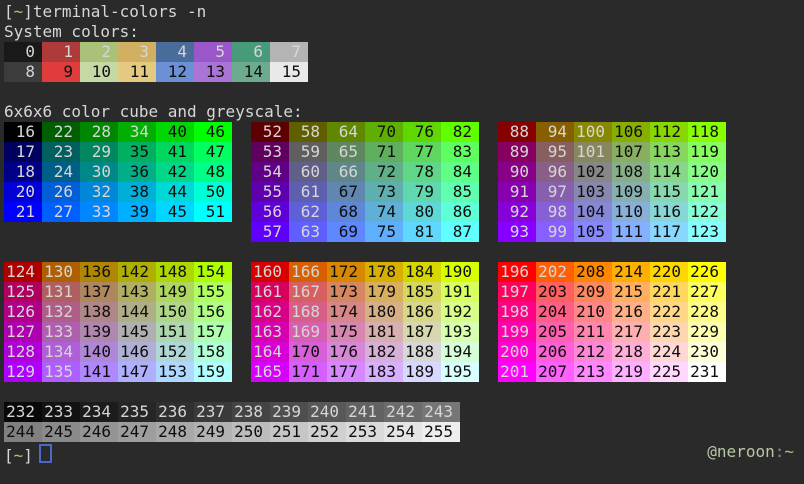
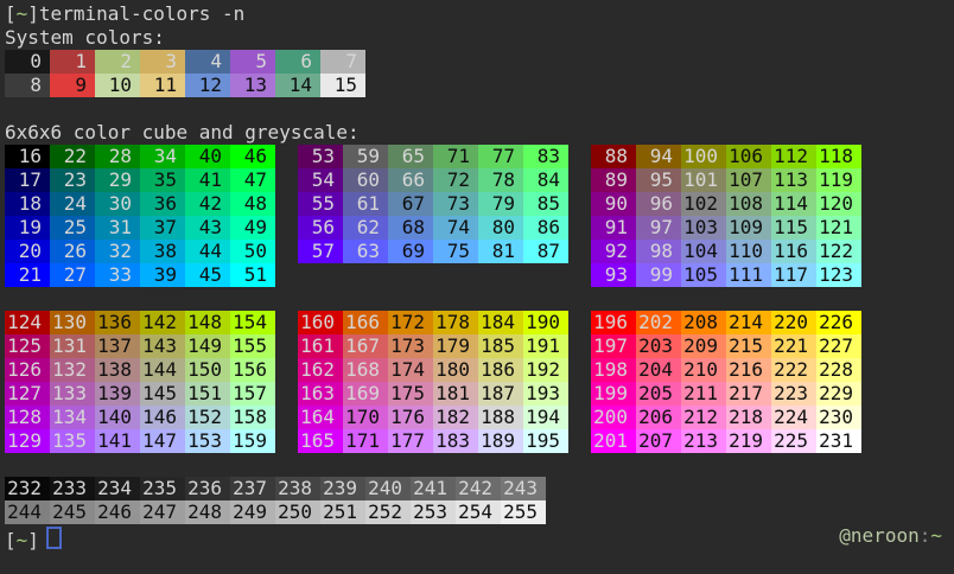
  [~]terminal-colors -n
  System colors:
  0 1 2 3 4 5 6 7
  8 9 10 11 12 13 14 15
  6x6x6 color cube and greyscale:
  16 22 28 34 40 46
  17 23 29 35 41 47
  18 24 30 36 42 48
+ 19 25 31 37 43 49
  20 26 32 38 44 50
  21 27 33 39 45 51
- 52 58 64 70 76 82
  53 59 65 71 77 83
  54 60 66 72 78 84
  55 61 67 73 79 85
  56 62 68 74 80 86
  57 63 69 75 81 87
  88 94 100 106 112 118
  89 95 101 107 113 119
  90 96 102 108 114 120
  91 97 103 109 115 121
  92 98 104 110 116 122
  93 99 105 111 117 123
  124 130 136 142 148 154
  125 131 137 143 149 155
  126 132 138 144 150 156
  127 133 139 145 151 157
  128 134 140 146 152 158
  129 135 141 147 153 159
  160 166 172 178 184 190
  161 167 173 179 185 191
  162 168 174 180 186 192
  163 169 175 181 187 193
  164 170 176 182 188 194
  165 171 177 183 189 195
  196 202 208 214 220 226
  197 203 209 215 221 227
  198 204 210 216 222 228
  199 205 211 217 223 229
  200 206 212 218 224 230
  201 207 213 219 225 231
  232 233 234 235 236 237 238 239 240 241 242 243
  244 245 246 247 248 249 250 251 252 253 254 255
  [~]
  @neroon:~
